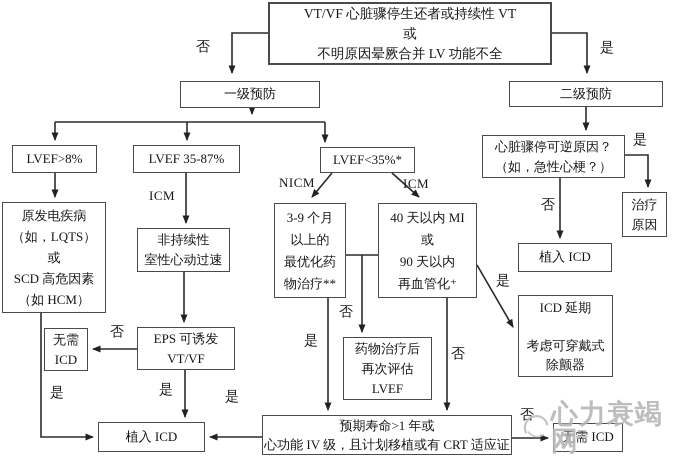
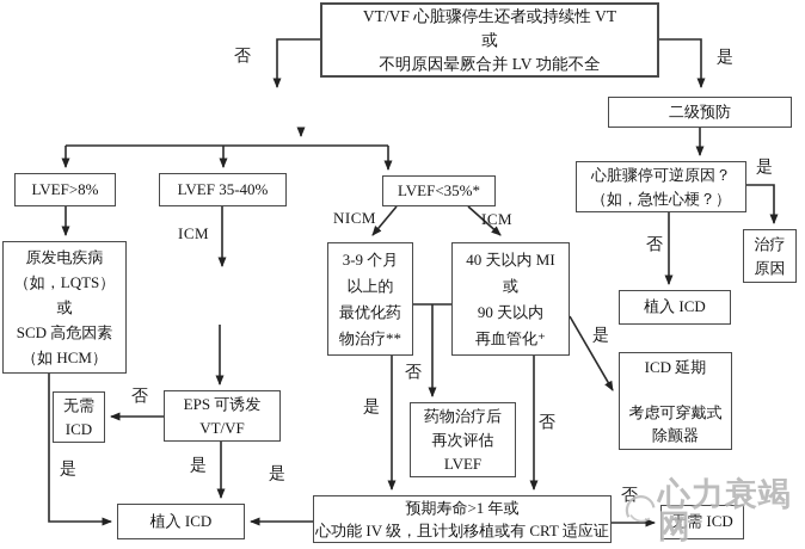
  VT/VF 心脏骤停生还者或持续性 VT
  或
  不明原因晕厥合并 LV 功能不全
- 一级预防
  二级预防
  LVEF>8%
- LVEF 35-87%
+ LVEF 35-40%
  LVEF<35%*
  原发电疾病
  （如，LQTS）
  或
  SCD 高危因素
  （如 HCM）
- 非持续性
- 室性心动过速
  3-9 个月
  以上的
  最优化药
  物治疗**
  40 天以内 MI
  或
  90 天以内
  再血管化⁺
  心脏骤停可逆原因？
  （如，急性心梗？）
  治疗
  原因
  植入 ICD
  ICD 延期
  考虑可穿戴式
  除颤器
  无需
  ICD
  EPS 可诱发
  VT/VF
  药物治疗后
  再次评估
  LVEF
  植入 ICD
  预期寿命>1 年或
  心功能 IV 级，且计划移植或有 CRT 适应证
  无需 ICD
  否
  是
  NICM
  ICM
  ICM
  否
  是
  是
  是
  否
  是
  否
  否
  是
  是
  否
  心力衰竭网
